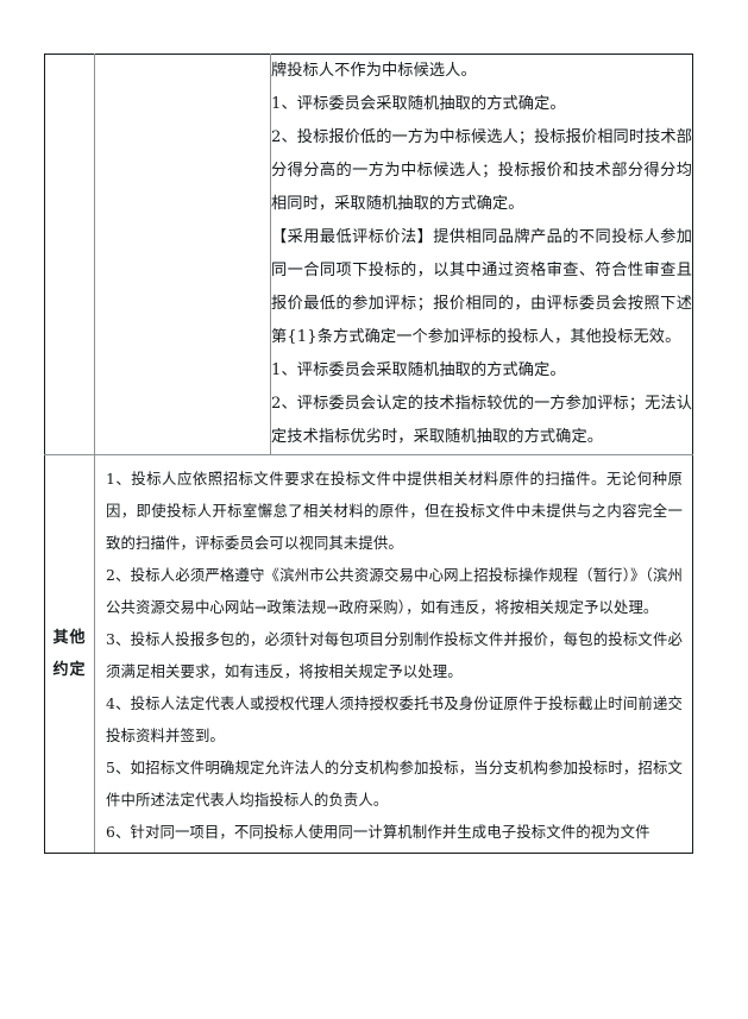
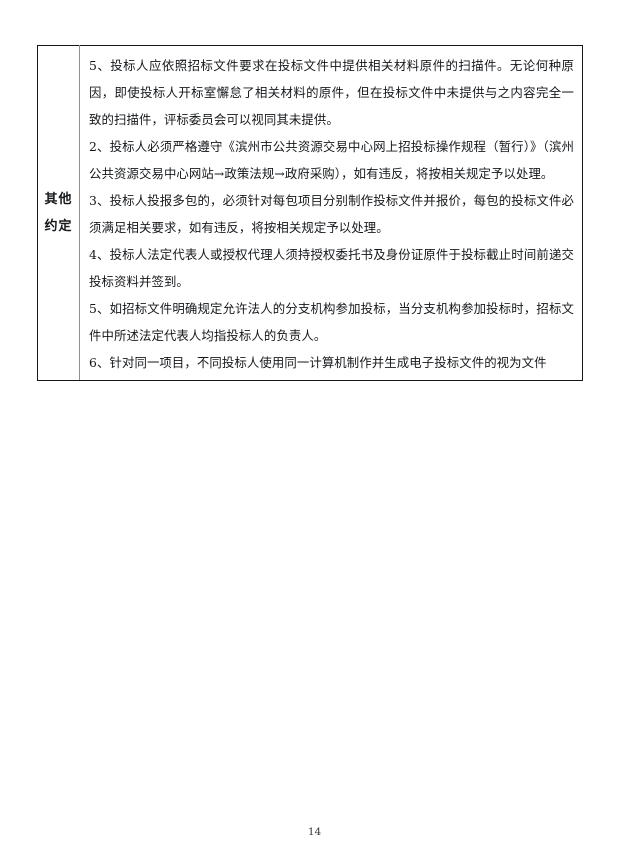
- 		牌投标人不作为中标候选人。 1、评标委员会采取随机抽取的方式确定。 2、投标报价低的一方为中标候选人；投标报价相同时技术部分得分高的一方为中标候选人；投标报价和技术部分得分均相同时，采取随机抽取的方式确定。 【采用最低评标价法】提供相同品牌产品的不同投标人参加同一合同项下投标的，以其中通过资格审查、符合性审查且报价最低的参加评标；报价相同的，由评标委员会按照下述第{1}条方式确定一个参加评标的投标人，其他投标无效。 1、评标委员会采取随机抽取的方式确定。 2、评标委员会认定的技术指标较优的一方参加评标；无法认定技术指标优劣时，采取随机抽取的方式确定。
- 其他 约定	1、投标人应依照招标文件要求在投标文件中提供相关材料原件的扫描件。无论何种原因，即使投标人开标室懈怠了相关材料的原件，但在投标文件中未提供与之内容完全一致的扫描件，评标委员会可以视同其未提供。 2、投标人必须严格遵守《滨州市公共资源交易中心网上招投标操作规程（暂行）》（滨州公共资源交易中心网站→政策法规→政府采购），如有违反，将按相关规定予以处理。 3、投标人投报多包的，必须针对每包项目分别制作投标文件并报价，每包的投标文件必须满足相关要求，如有违反，将按相关规定予以处理。 4、投标人法定代表人或授权代理人须持授权委托书及身份证原件于投标截止时间前递交投标资料并签到。 5、如招标文件明确规定允许法人的分支机构参加投标，当分支机构参加投标时，招标文件中所述法定代表人均指投标人的负责人。 6、针对同一项目，不同投标人使用同一计算机制作并生成电子投标文件的视为文件
+ 其他 约定	5、投标人应依照招标文件要求在投标文件中提供相关材料原件的扫描件。无论何种原因，即使投标人开标室懈怠了相关材料的原件，但在投标文件中未提供与之内容完全一致的扫描件，评标委员会可以视同其未提供。 2、投标人必须严格遵守《滨州市公共资源交易中心网上招投标操作规程（暂行）》（滨州公共资源交易中心网站→政策法规→政府采购），如有违反，将按相关规定予以处理。 3、投标人投报多包的，必须针对每包项目分别制作投标文件并报价，每包的投标文件必须满足相关要求，如有违反，将按相关规定予以处理。 4、投标人法定代表人或授权代理人须持授权委托书及身份证原件于投标截止时间前递交投标资料并签到。 5、如招标文件明确规定允许法人的分支机构参加投标，当分支机构参加投标时，招标文件中所述法定代表人均指投标人的负责人。 6、针对同一项目，不同投标人使用同一计算机制作并生成电子投标文件的视为文件
+ 14
